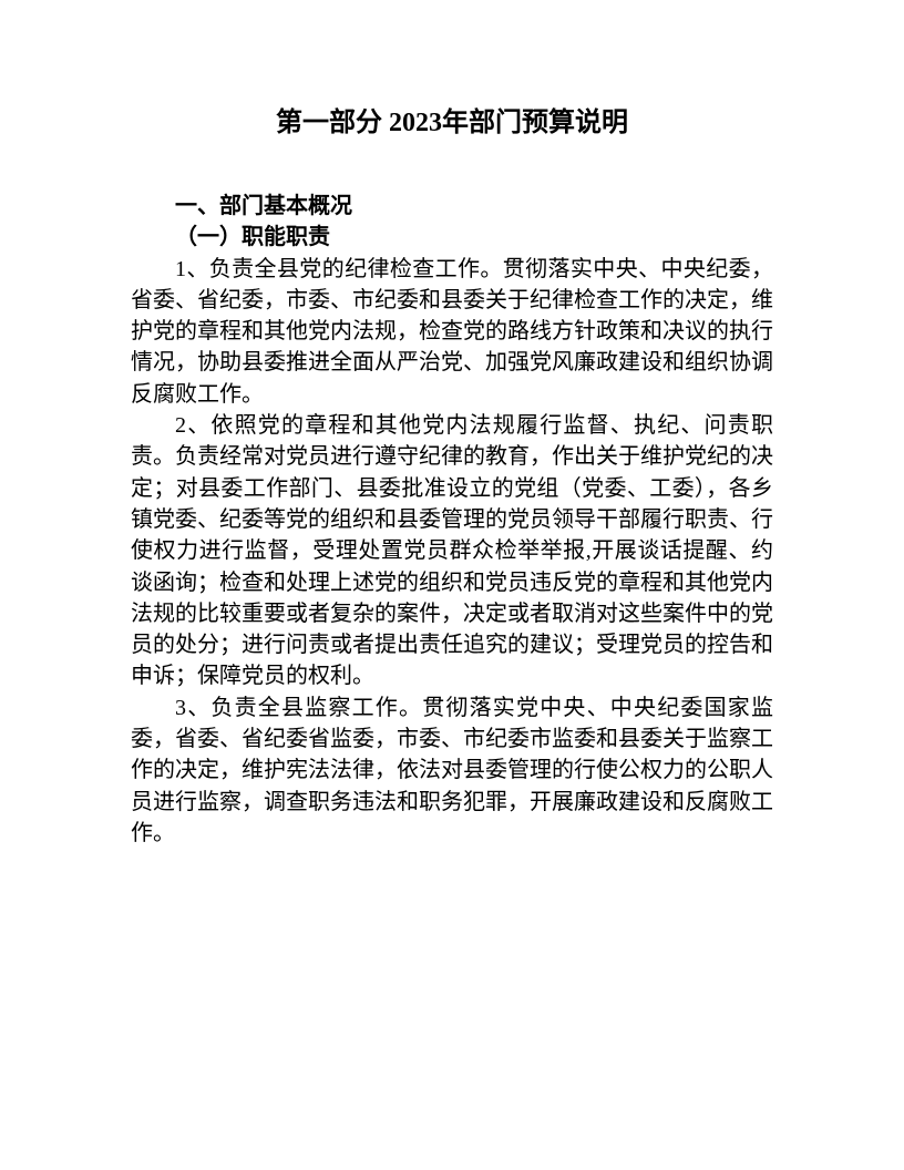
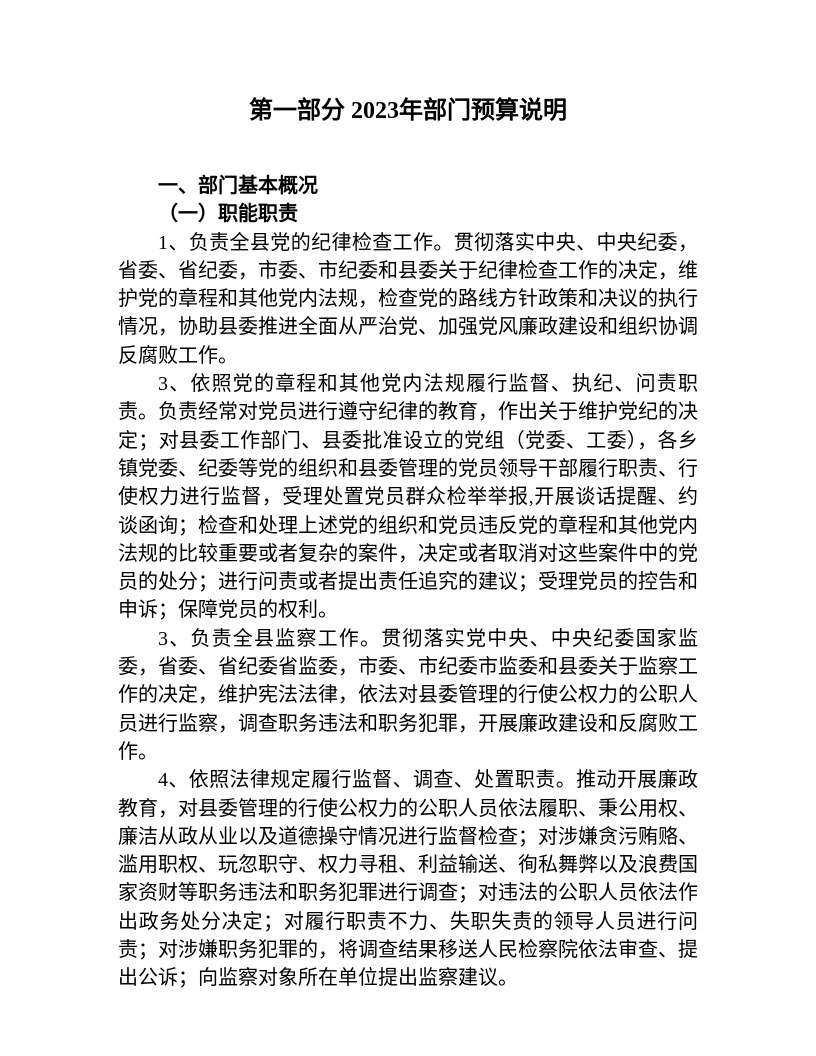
  第一部分 2023年部门预算说明
  一、部门基本概况
  （一）职能职责
  1、负责全县党的纪律检查工作。贯彻落实中央、中央纪委，省委、省纪委，市委、市纪委和县委关于纪律检查工作的决定，维护党的章程和其他党内法规，检查党的路线方针政策和决议的执行情况，协助县委推进全面从严治党、加强党风廉政建设和组织协调反腐败工作。
- 2、依照党的章程和其他党内法规履行监督、执纪、问责职责。负责经常对党员进行遵守纪律的教育，作出关于维护党纪的决定；对县委工作部门、县委批准设立的党组（党委、工委），各乡镇党委、纪委等党的组织和县委管理的党员领导干部履行职责、行使权力进行监督，受理处置党员群众检举举报,开展谈话提醒、约谈函询；检查和处理上述党的组织和党员违反党的章程和其他党内法规的比较重要或者复杂的案件，决定或者取消对这些案件中的党员的处分；进行问责或者提出责任追究的建议；受理党员的控告和申诉；保障党员的权利。
+ 3、依照党的章程和其他党内法规履行监督、执纪、问责职责。负责经常对党员进行遵守纪律的教育，作出关于维护党纪的决定；对县委工作部门、县委批准设立的党组（党委、工委），各乡镇党委、纪委等党的组织和县委管理的党员领导干部履行职责、行使权力进行监督，受理处置党员群众检举举报,开展谈话提醒、约谈函询；检查和处理上述党的组织和党员违反党的章程和其他党内法规的比较重要或者复杂的案件，决定或者取消对这些案件中的党员的处分；进行问责或者提出责任追究的建议；受理党员的控告和申诉；保障党员的权利。
  3、负责全县监察工作。贯彻落实党中央、中央纪委国家监委，省委、省纪委省监委，市委、市纪委市监委和县委关于监察工作的决定，维护宪法法律，依法对县委管理的行使公权力的公职人员进行监察，调查职务违法和职务犯罪，开展廉政建设和反腐败工作。
+ 4、依照法律规定履行监督、调查、处置职责。推动开展廉政教育，对县委管理的行使公权力的公职人员依法履职、秉公用权、廉洁从政从业以及道德操守情况进行监督检查；对涉嫌贪污贿赂、滥用职权、玩忽职守、权力寻租、利益输送、徇私舞弊以及浪费国家资财等职务违法和职务犯罪进行调查；对违法的公职人员依法作出政务处分决定；对履行职责不力、失职失责的领导人员进行问责；对涉嫌职务犯罪的，将调查结果移送人民检察院依法审查、提出公诉；向监察对象所在单位提出监察建议。
